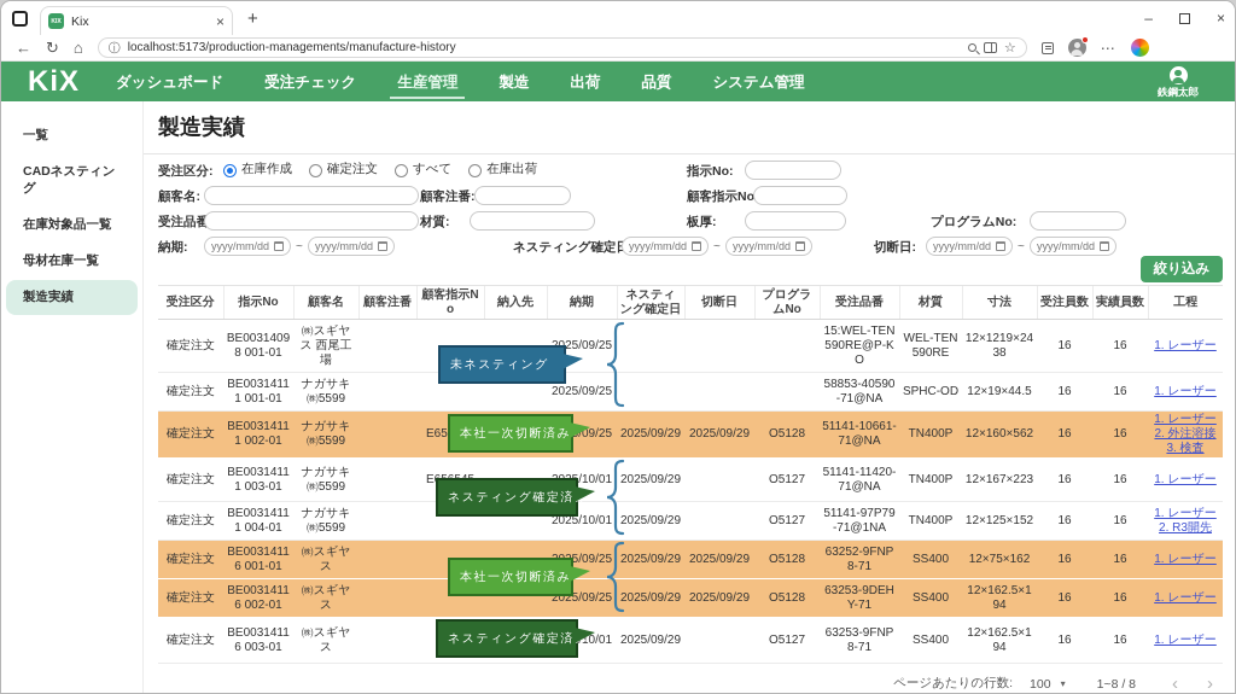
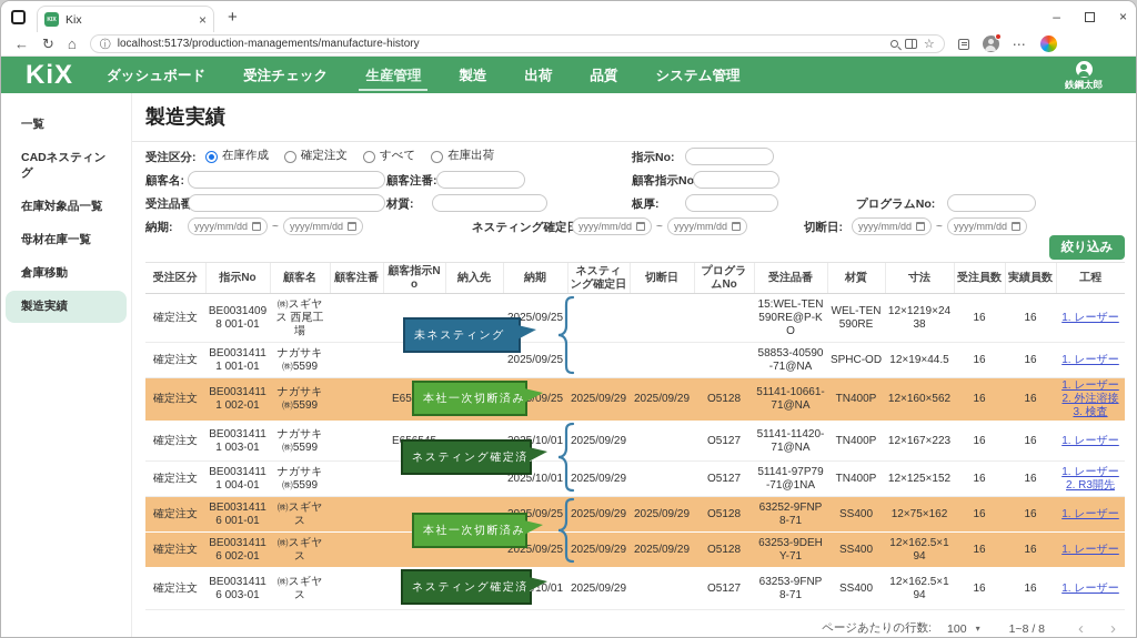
  Kix
  ×
  +
  –
  ×
  ←
  ↻
  ⌂
  ⓘ
  localhost:5173/production-managements/manufacture-history
  ☆
  ⋯
  KiX
  ダッシュボード
  受注チェック
  生産管理
  製造
  出荷
  品質
  システム管理
  鉄鋼太郎
  一覧
  CADネスティング
  在庫対象品一覧
  母材在庫一覧
+ 倉庫移動
  製造実績
  製造実績
  受注区分:
  在庫作成
  確定注文
  すべて
  在庫出荷
  指示No:
  顧客名:
  顧客注番:
  顧客指示No
  受注品番
  材質:
  板厚:
  プログラムNo:
  納期:
  yyyy/mm/dd
  ~
  yyyy/mm/dd
  ネスティング確定
  yyyy/mm/dd
  ~
  yyyy/mm/dd
  切断日:
  yyyy/mm/dd
  ~
  yyyy/mm/dd
  絞り込み
  受注区分	指示No	顧客名	顧客注番	顧客指示No	納入先	納期	ネスティング確定日	切断日	プログラムNo	受注品番	材質	寸法	受注員数	実績員数	工程
  確定注文	BE00314098 001-01	㈱スギヤス 西尾工場				25/09/25				15:WEL-TEN590RE@P-KO	WEL-TEN590RE	12×1219×2438	16	16	1. レーザー
  確定注文	BE00314111 001-01	ナガサキ㈱5599				2025/09/25				58853-40590-71@NA	SPHC-OD	12×19×44.5	16	16	1. レーザー
  確定注文	BE00314111 002-01	ナガサキ㈱5599		E65		9/25	2025/09/29	2025/09/29	O5128	51141-10661-71@NA	TN400P	12×160×562	16	16	1. レーザー2. 外注溶接3. 検査
  確定注文	BE00314111 003-01	ナガサキ㈱5599		E		/10/01	2025/09/29		O5127	51141-11420-71@NA	TN400P	12×167×223	16	16	1. レーザー
  確定注文	BE00314111 004-01	ナガサキ㈱5599				2025/10/01	2025/09/29		O5127	51141-97P79-71@1NA	TN400P	12×125×152	16	16	1. レーザー2. R3開先
  確定注文	BE00314116 001-01	㈱スギヤス				5/09/25	2025/09/29	2025/09/29	O5128	63252-9FNP8-71	SS400	12×75×162	16	16	1. レーザー
  確定注文	BE00314116 002-01	㈱スギヤス				2025/09/25	2025/09/29	2025/09/29	O5128	63253-9DEHY-71	SS400	12×162.5×194	16	16	1. レーザー
  確定注文	BE00314116 003-01	㈱スギヤス				/01	2025/09/29		O5127	63253-9FNP8-71	SS400	12×162.5×194	16	16	1. レーザー
  未ネスティング
  本社一次切断済み
  ネスティング確定済み
  本社一次切断済み
  ネスティング確定済み
  ページあたりの行数:
  100
  ▾
  1~8 / 8
  ‹
  ›
